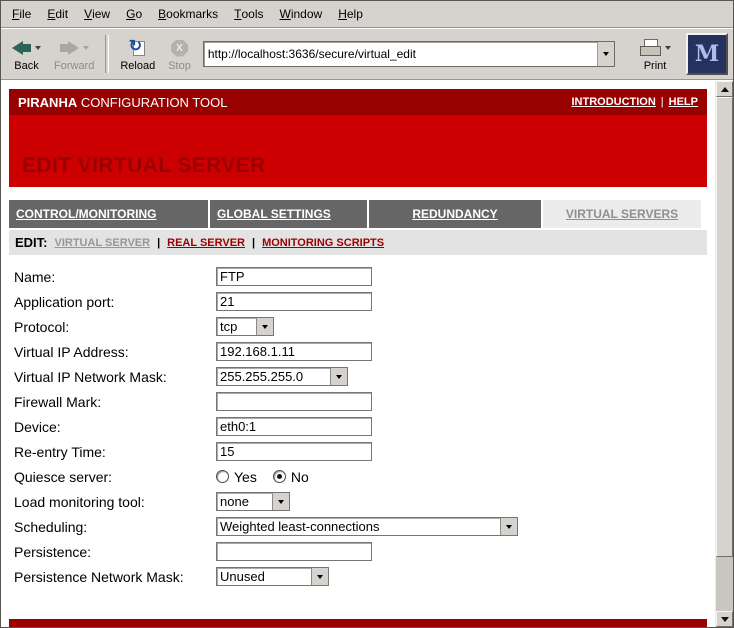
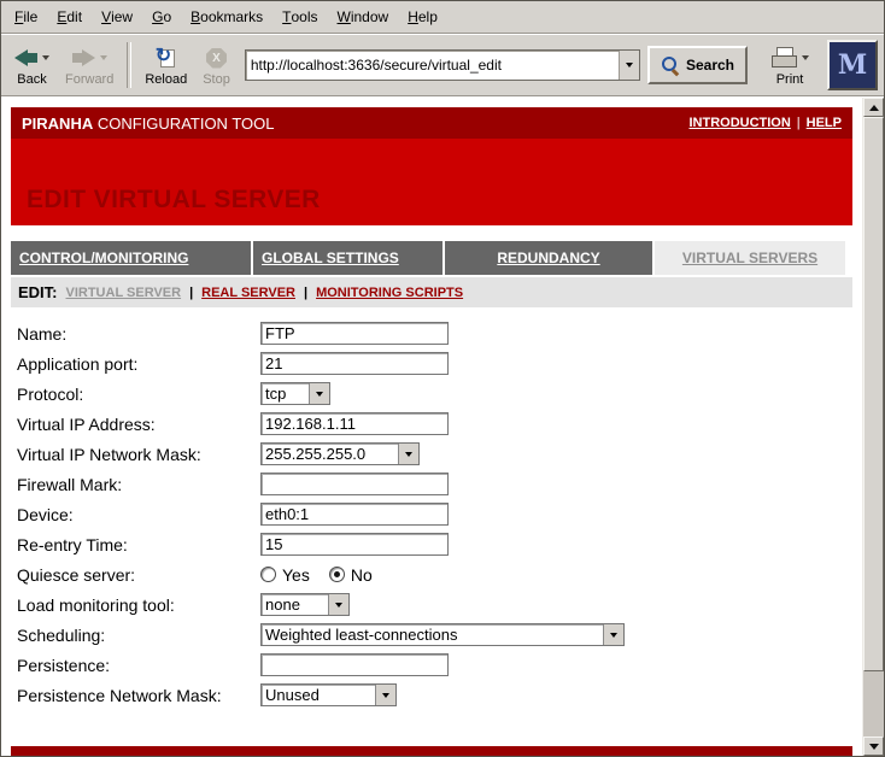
  F
  ile
  E
  dit
  V
  iew
  G
  o
  B
  ookmarks
  T
  ools
  W
  indow
  H
  elp
  Back
  Forward
  Reload
  Stop
  http://localhost:3636/secure/virtual_edit
+ Search
  Print
  M
  PIRANHA CONFIGURATION TOOL
  INTRODUCTION
  |
  HELP
  EDIT VIRTUAL SERVER
  CONTROL/MONITORING
  GLOBAL SETTINGS
  REDUNDANCY
  VIRTUAL SERVERS
  EDIT:
  VIRTUAL SERVER
  |
  REAL SERVER
  |
  MONITORING SCRIPTS
  Name:
  FTP
  Application port:
  21
  Protocol:
  tcp
  Virtual IP Address:
  192.168.1.11
  Virtual IP Network Mask:
  255.255.255.0
  Firewall Mark:
  Device:
  eth0:1
  Re-entry Time:
  15
  Quiesce server:
  Yes
  No
  Load monitoring tool:
  none
  Scheduling:
  Weighted least-connections
  Persistence:
  Persistence Network Mask:
  Unused
